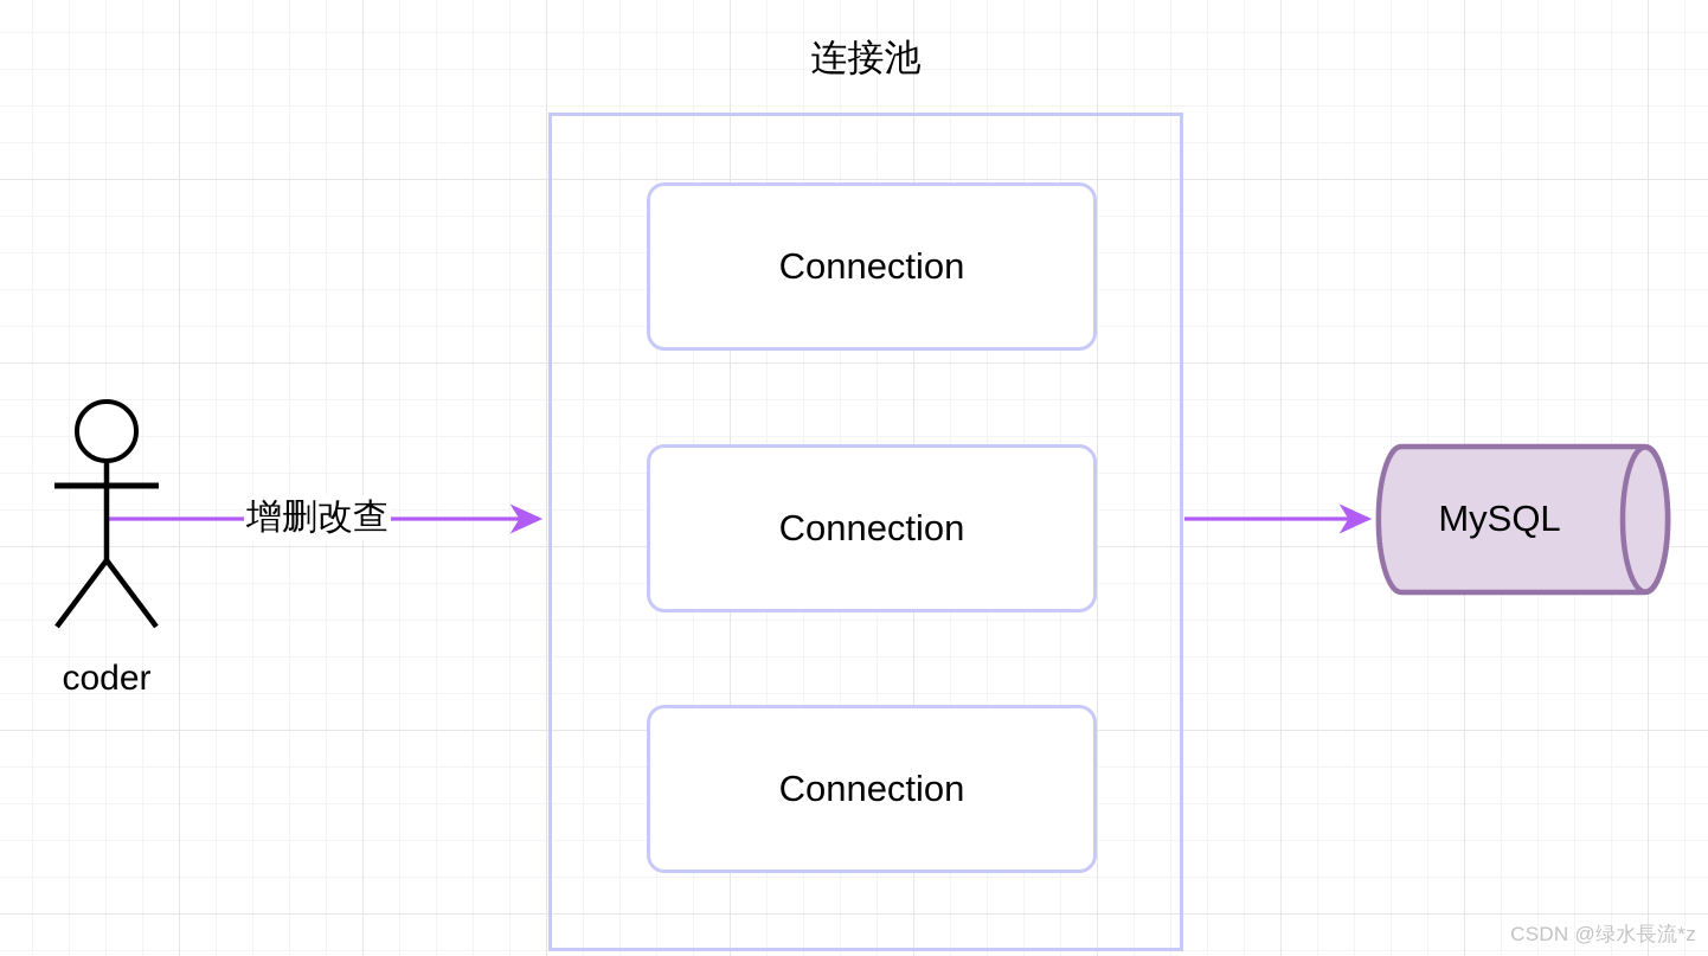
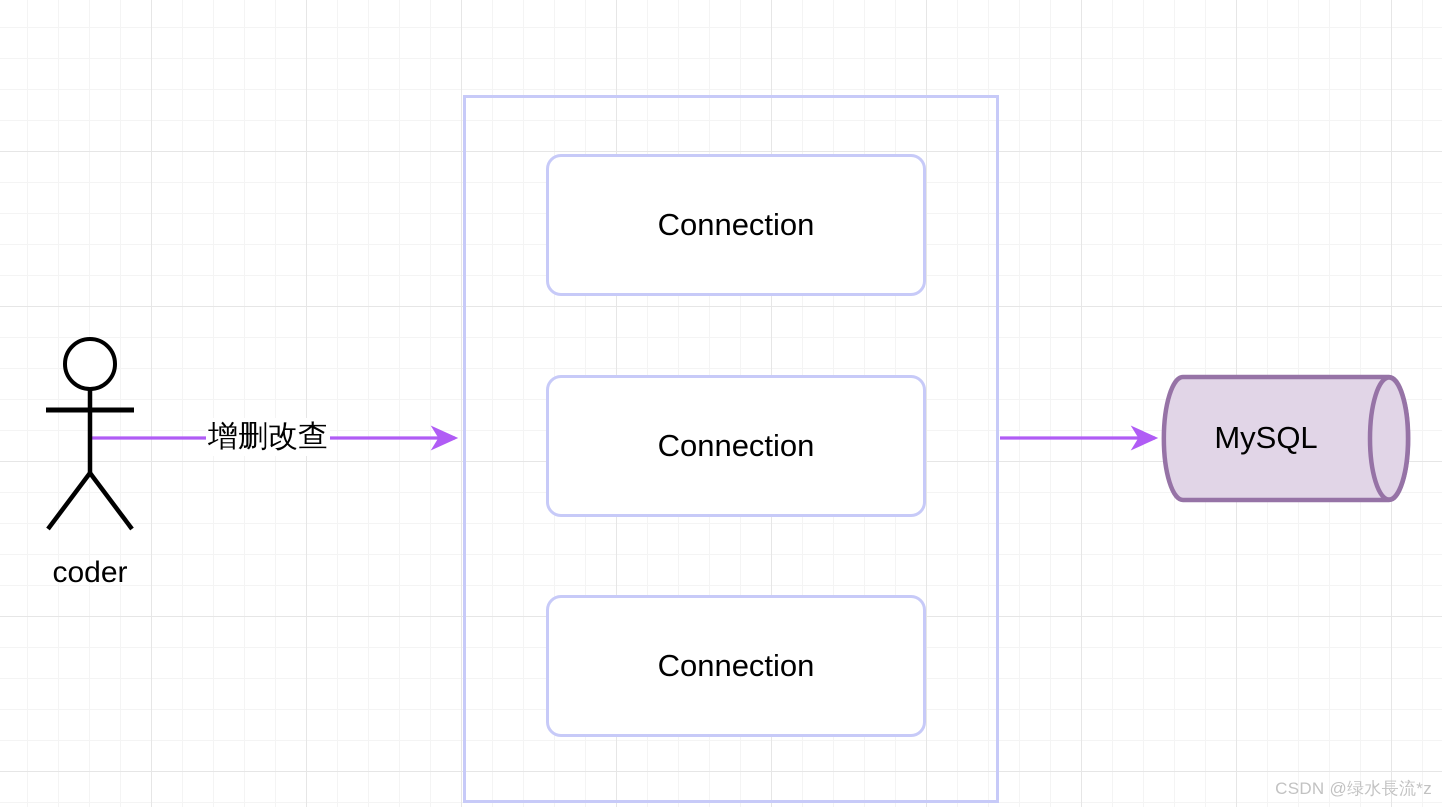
- 连接池
  Connection
  Connection
  Connection
  coder
  增删改查
  MySQL
  CSDN @绿水長流*z
